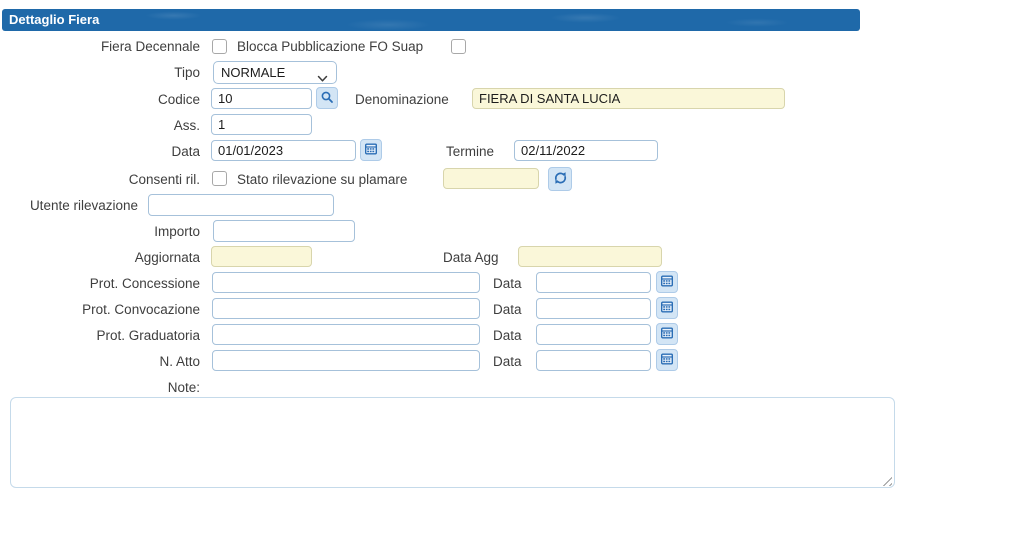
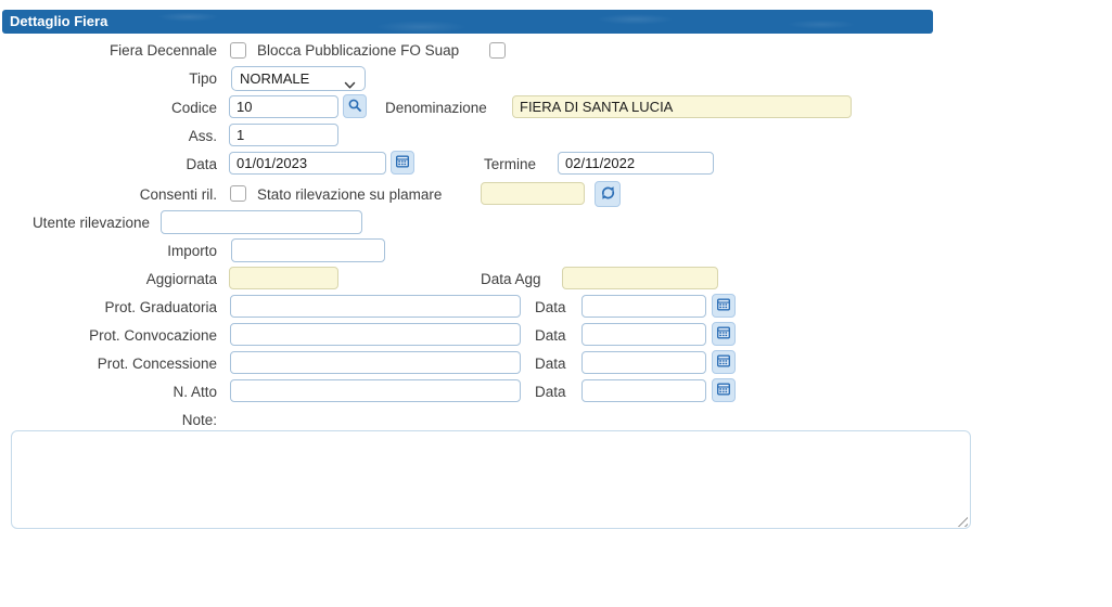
  Dettaglio Fiera
  Fiera Decennale
  Blocca Pubblicazione FO Suap
  Tipo
  NORMALE
  Codice
  10
  Denominazione
  FIERA DI SANTA LUCIA
  Ass.
  1
  Data
  01/01/2023
  Termine
  02/11/2022
  Consenti ril.
  Stato rilevazione su plamare
  Utente rilevazione
  Importo
  Aggiornata
  Data Agg
- Prot. Concessione
+ Prot. Graduatoria
  Data
  Prot. Convocazione
  Data
- Prot. Graduatoria
+ Prot. Concessione
  Data
  N. Atto
  Data
  Note:
